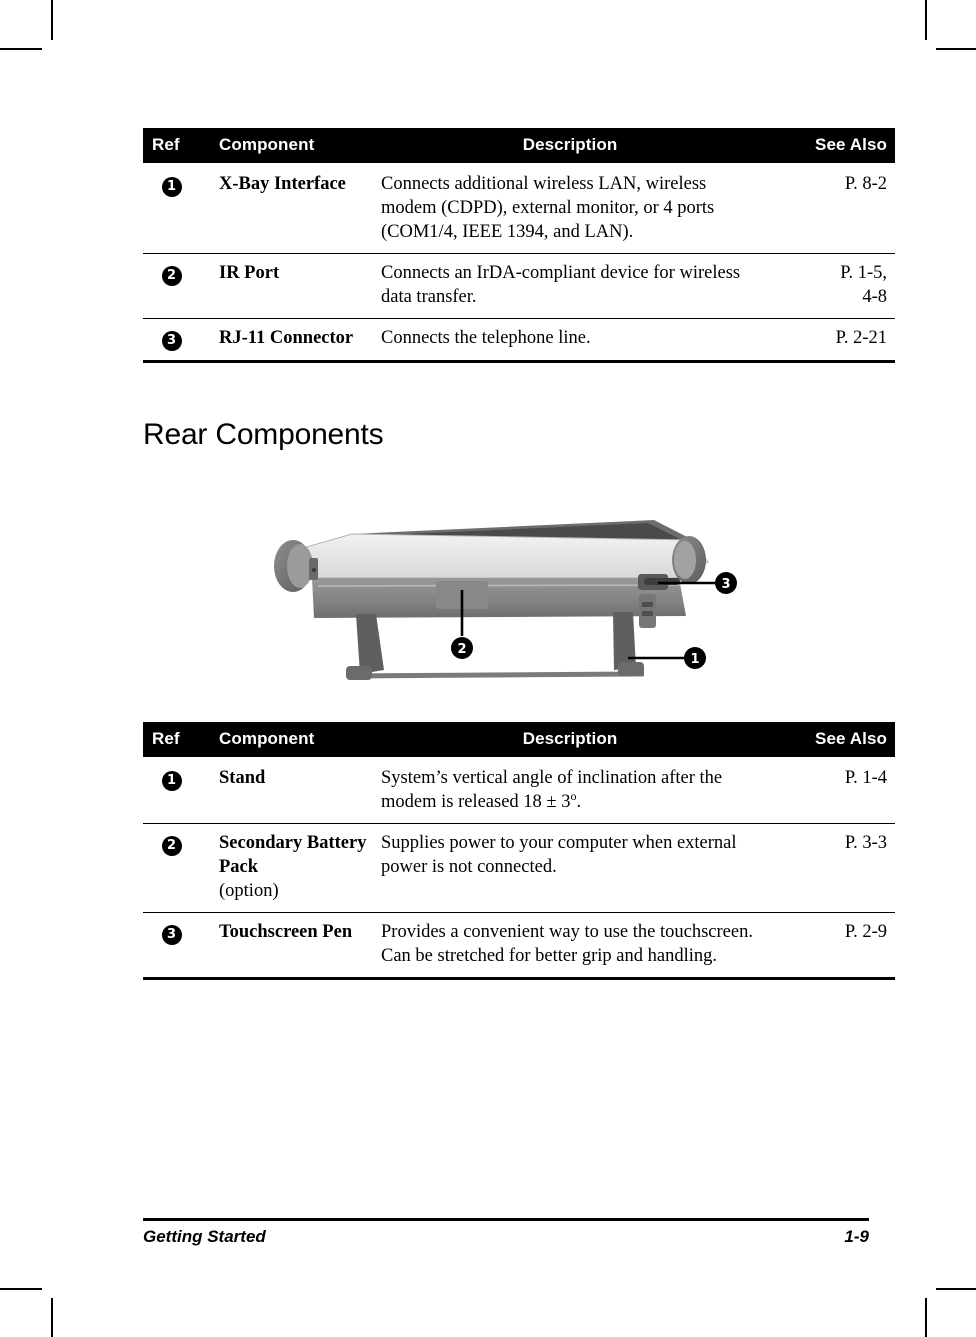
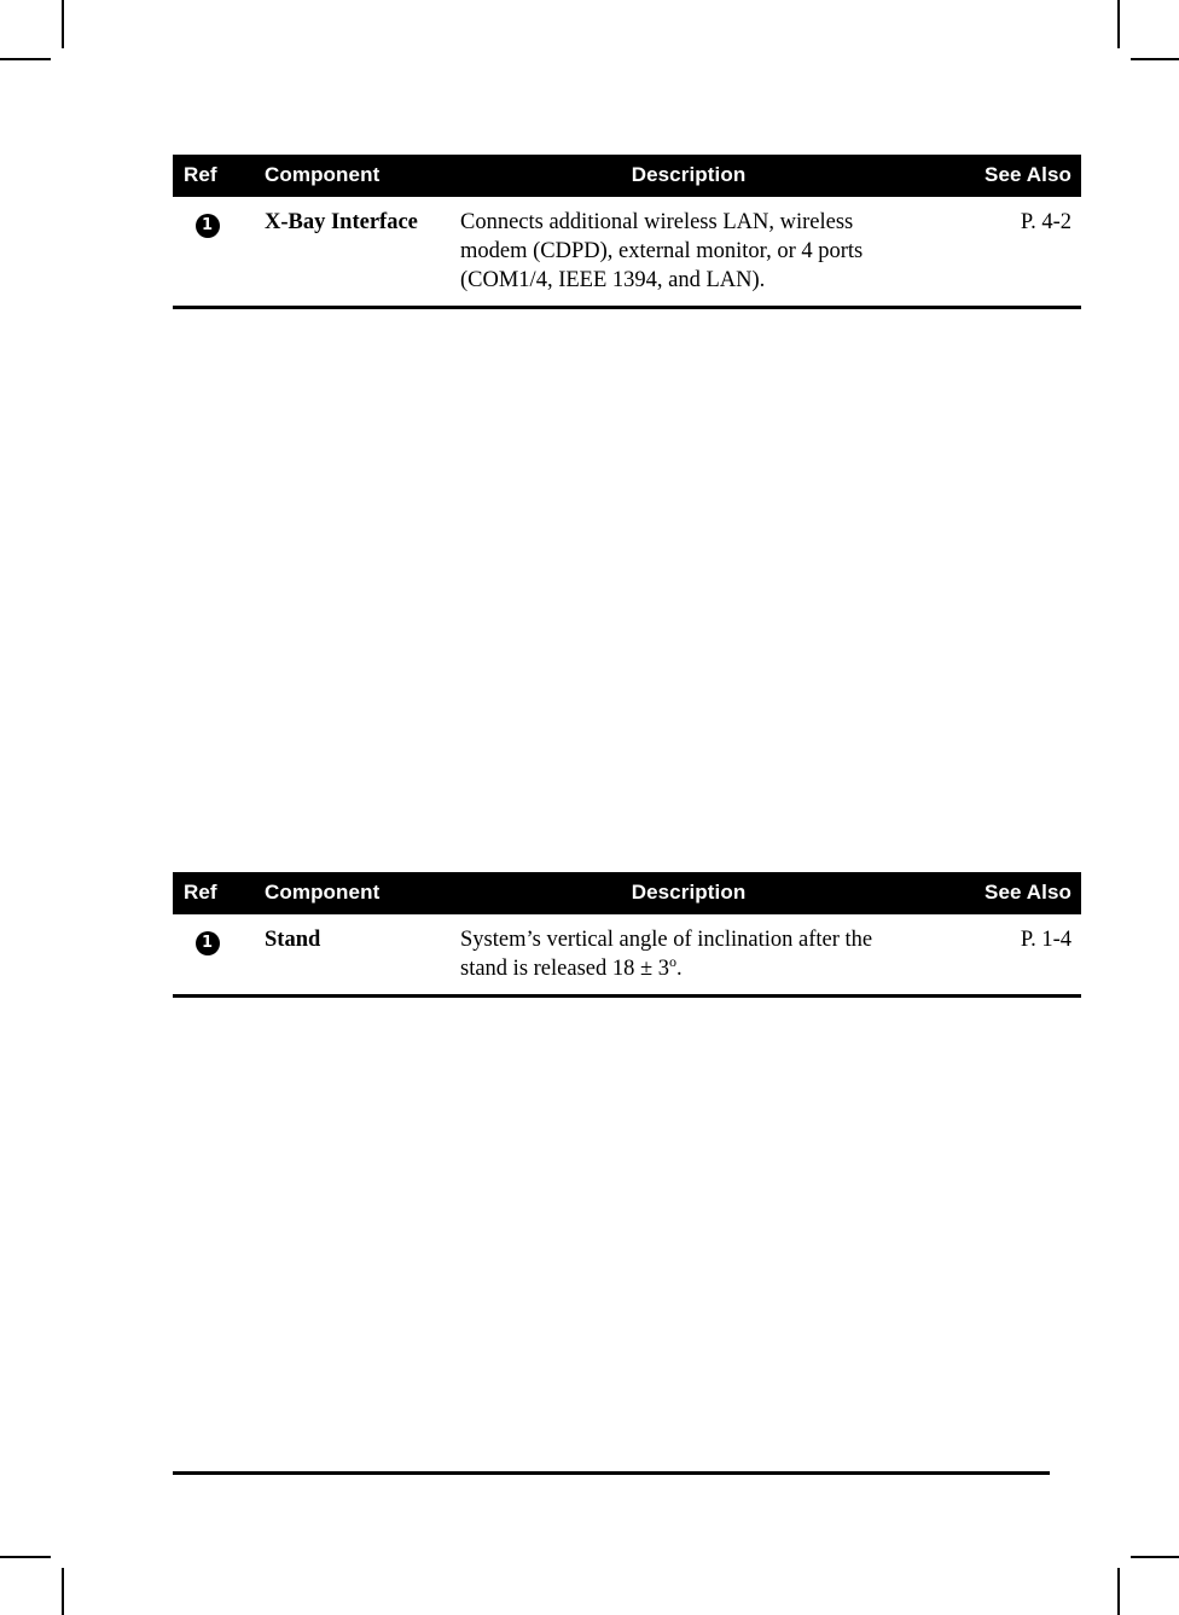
  Ref	Component	Description	See Also
- 1	X-Bay Interface	Connects additional wireless LAN, wireless modem (CDPD), external monitor, or 4 ports (COM1/4, IEEE 1394, and LAN).	P. 8-2
+ 1	X-Bay Interface	Connects additional wireless LAN, wireless modem (CDPD), external monitor, or 4 ports (COM1/4, IEEE 1394, and LAN).	P. 4-2
- 2	IR Port	Connects an IrDA-compliant device for wireless data transfer.	P. 1-5, 4-8
- 3	RJ-11 Connector	Connects the telephone line.	P. 2-21
- Rear Components
- 3
- 2
- 1
  Ref	Component	Description	See Also
- 1	Stand	System’s vertical angle of inclination after the modem is released 18 ± 3o.	P. 1-4
+ 1	Stand	System’s vertical angle of inclination after the stand is released 18 ± 3o.	P. 1-4
- 2	Secondary Battery Pack (option)	Supplies power to your computer when external power is not connected.	P. 3-3
- 3	Touchscreen Pen	Provides a convenient way to use the touchscreen. Can be stretched for better grip and handling.	P. 2-9
- Getting Started
- 1-9
